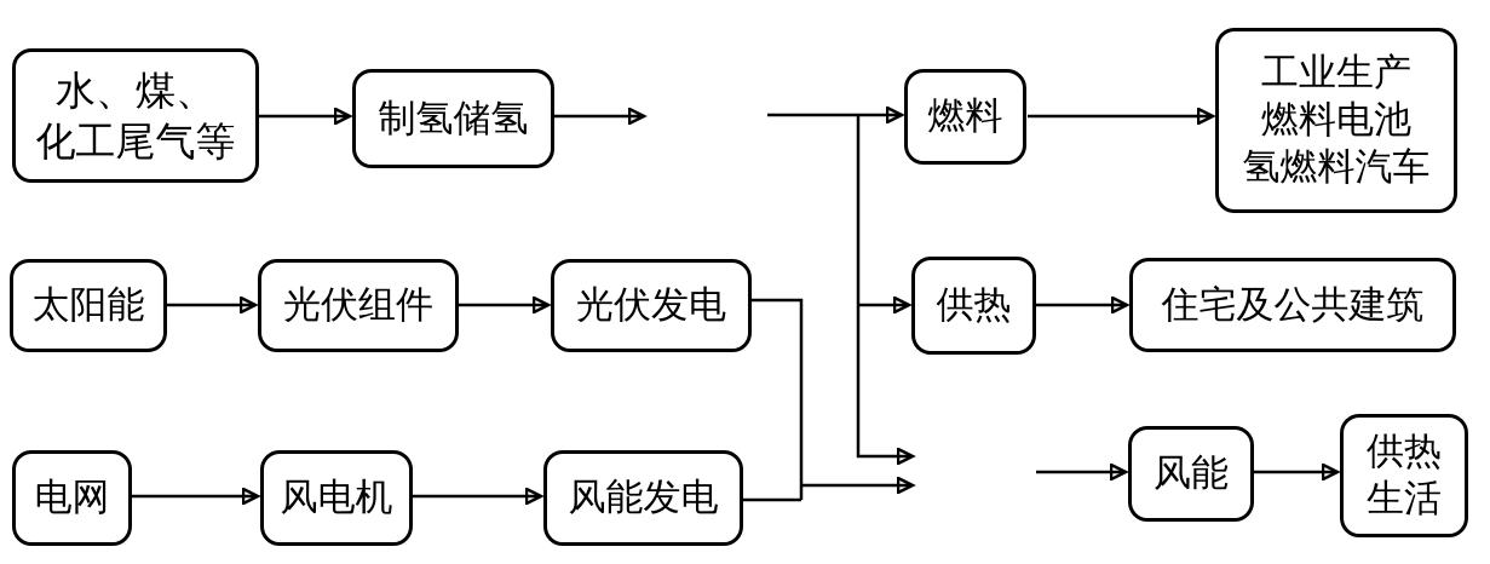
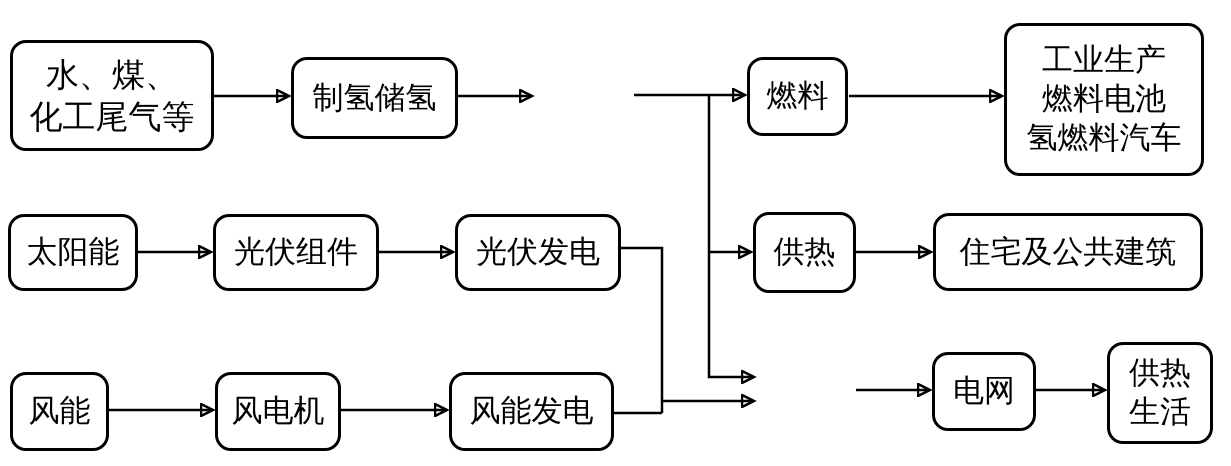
  水、煤、
  化工尾气等
  制氢储氢
  燃料
  工业生产
  燃料电池
  氢燃料汽车
  太阳能
  光伏组件
  光伏发电
  供热
  住宅及公共建筑
- 电网
+ 风能
  风电机
  风能发电
- 风能
+ 电网
  供热
  生活
